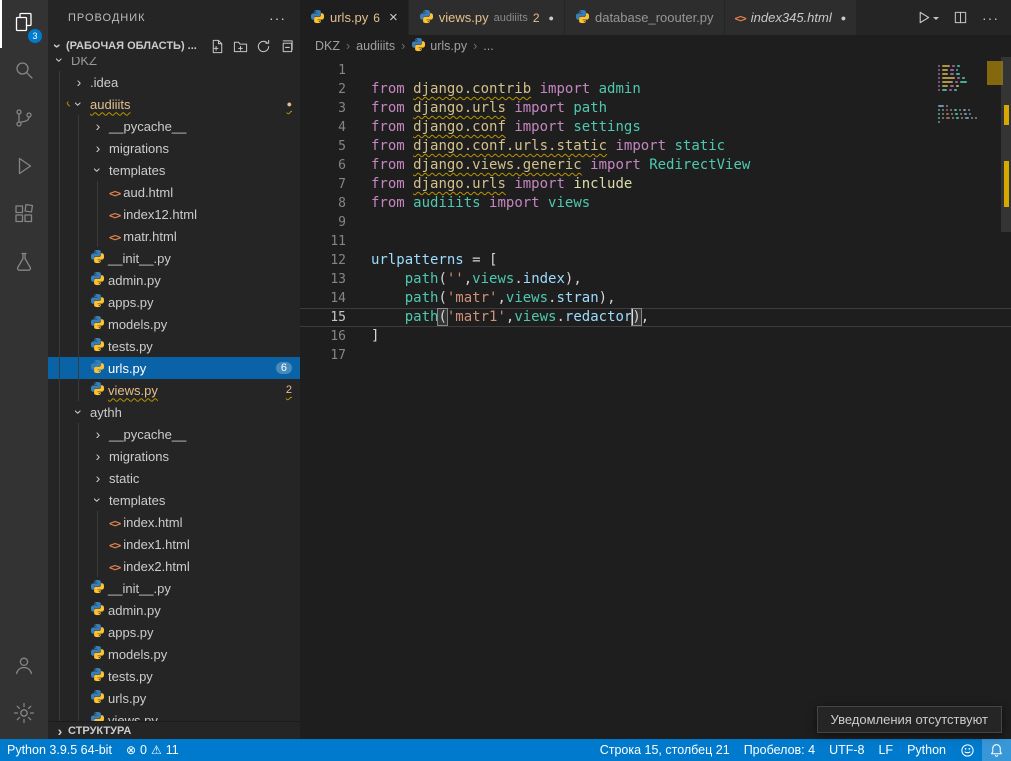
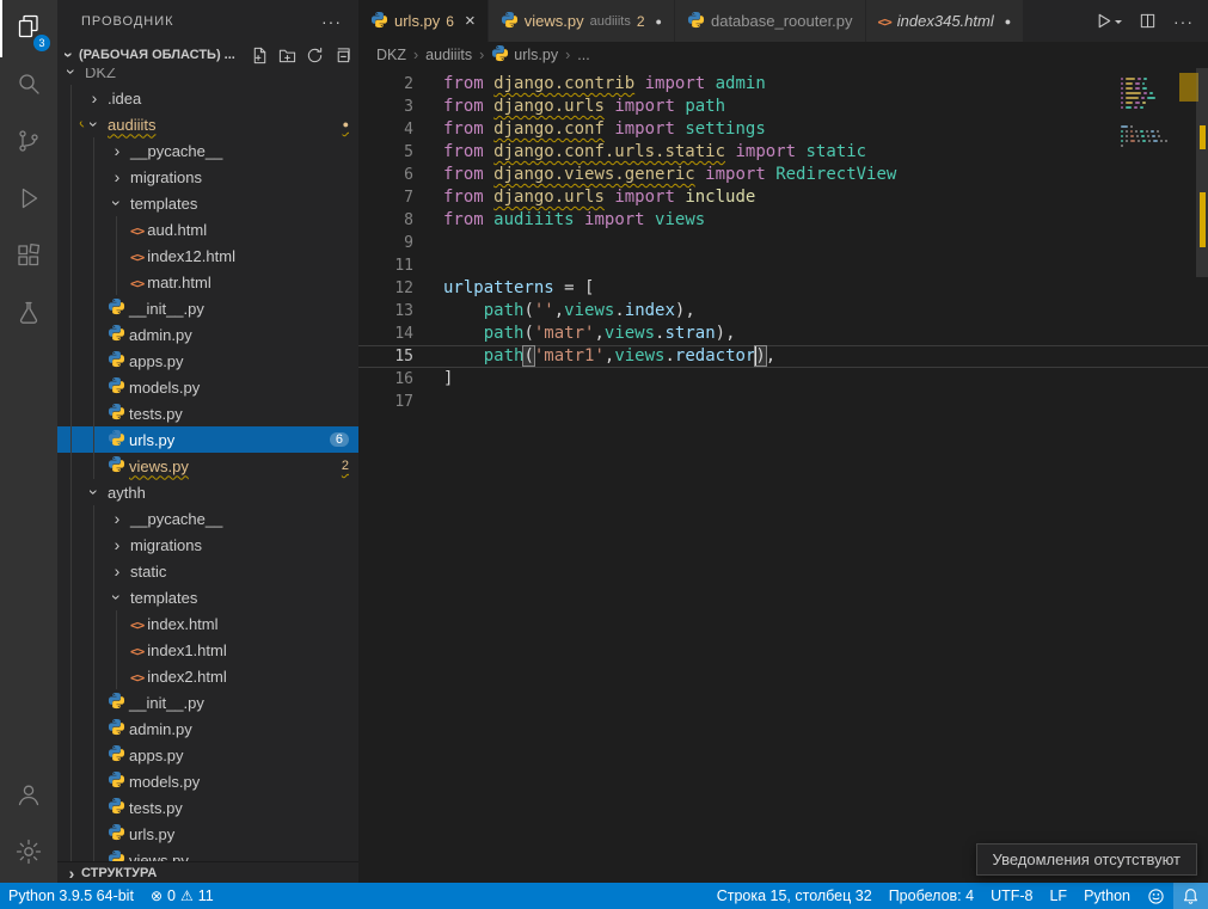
  3
  ПРОВОДНИК
  ···
  (РАБОЧАЯ ОБЛАСТЬ) ...
  DKZ
  ›
  .idea
  audiiits
  ●
  ›
  __pycache__
  ›
  migrations
  templates
  <>
  aud.html
  <>
  index12.html
  <>
  matr.html
  __init__.py
  admin.py
  apps.py
  models.py
  tests.py
  urls.py
  6
  views.py
  2
  aythh
  ›
  __pycache__
  ›
  migrations
  ›
  static
  templates
  <>
  index.html
  <>
  index1.html
  <>
  index2.html
  __init__.py
  admin.py
  apps.py
  models.py
  tests.py
  urls.py
  views.py
  ›
  СТРУКТУРА
  urls.py
  6
  ×
  views.py
  audiiits
  2
  ●
  database_roouter.py
  <>
  index345.html
  ●
  ···
  DKZ
  ›
  audiiits
  ›
  urls.py
  ›
  ...
- 1
  2
  from django.contrib import admin
  3
  from django.urls import path
  4
  from django.conf import settings
  5
  from django.conf.urls.static import static
  6
  from django.views.generic import RedirectView
  7
  from django.urls import include
  8
  from audiiits import views
  9
  11
  12
  urlpatterns = [
  13
  path('',views.index),
  14
  path('matr',views.stran),
  15
  path('matr1',views.redactor),
  16
  ]
  17
  Python 3.9.5 64-bit
  ⊗
  0
  ⚠
  11
- Строка 15, столбец 21
+ Строка 15, столбец 32
  Пробелов: 4
  UTF-8
  LF
  Python
  Уведомления отсутствуют
